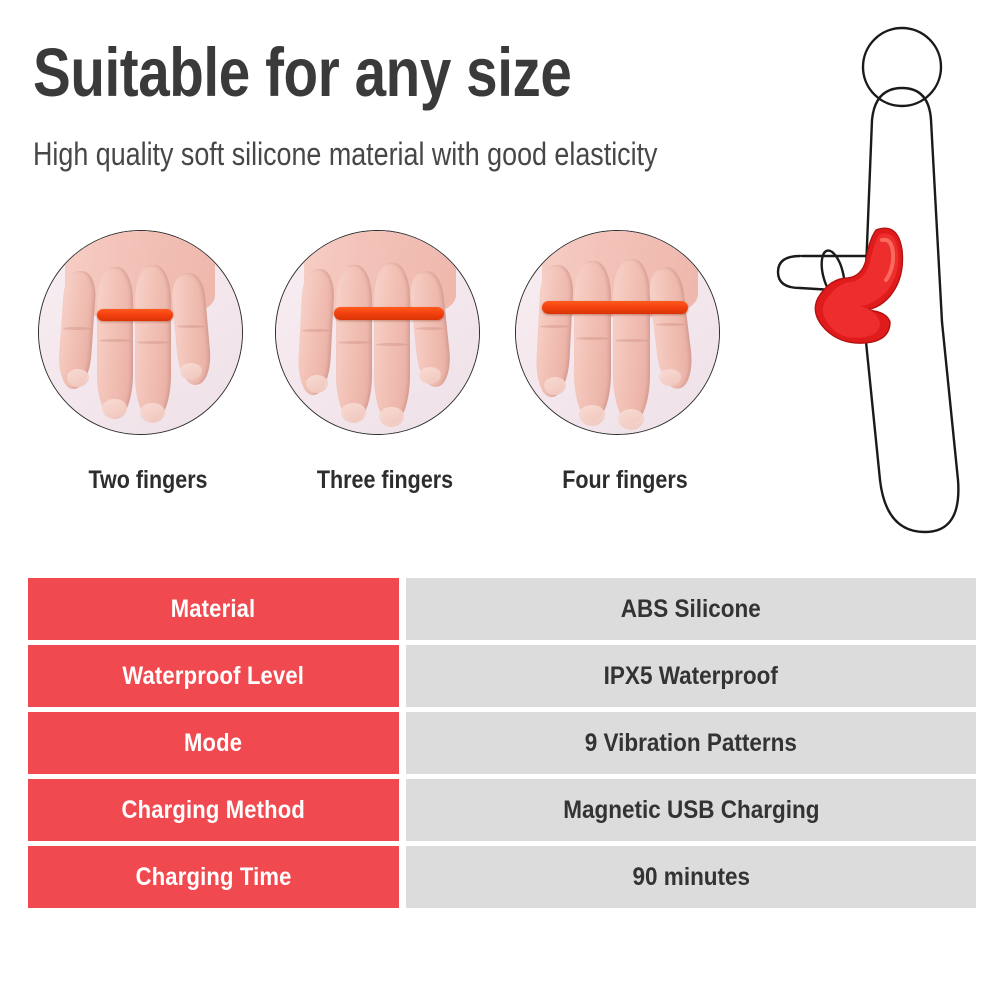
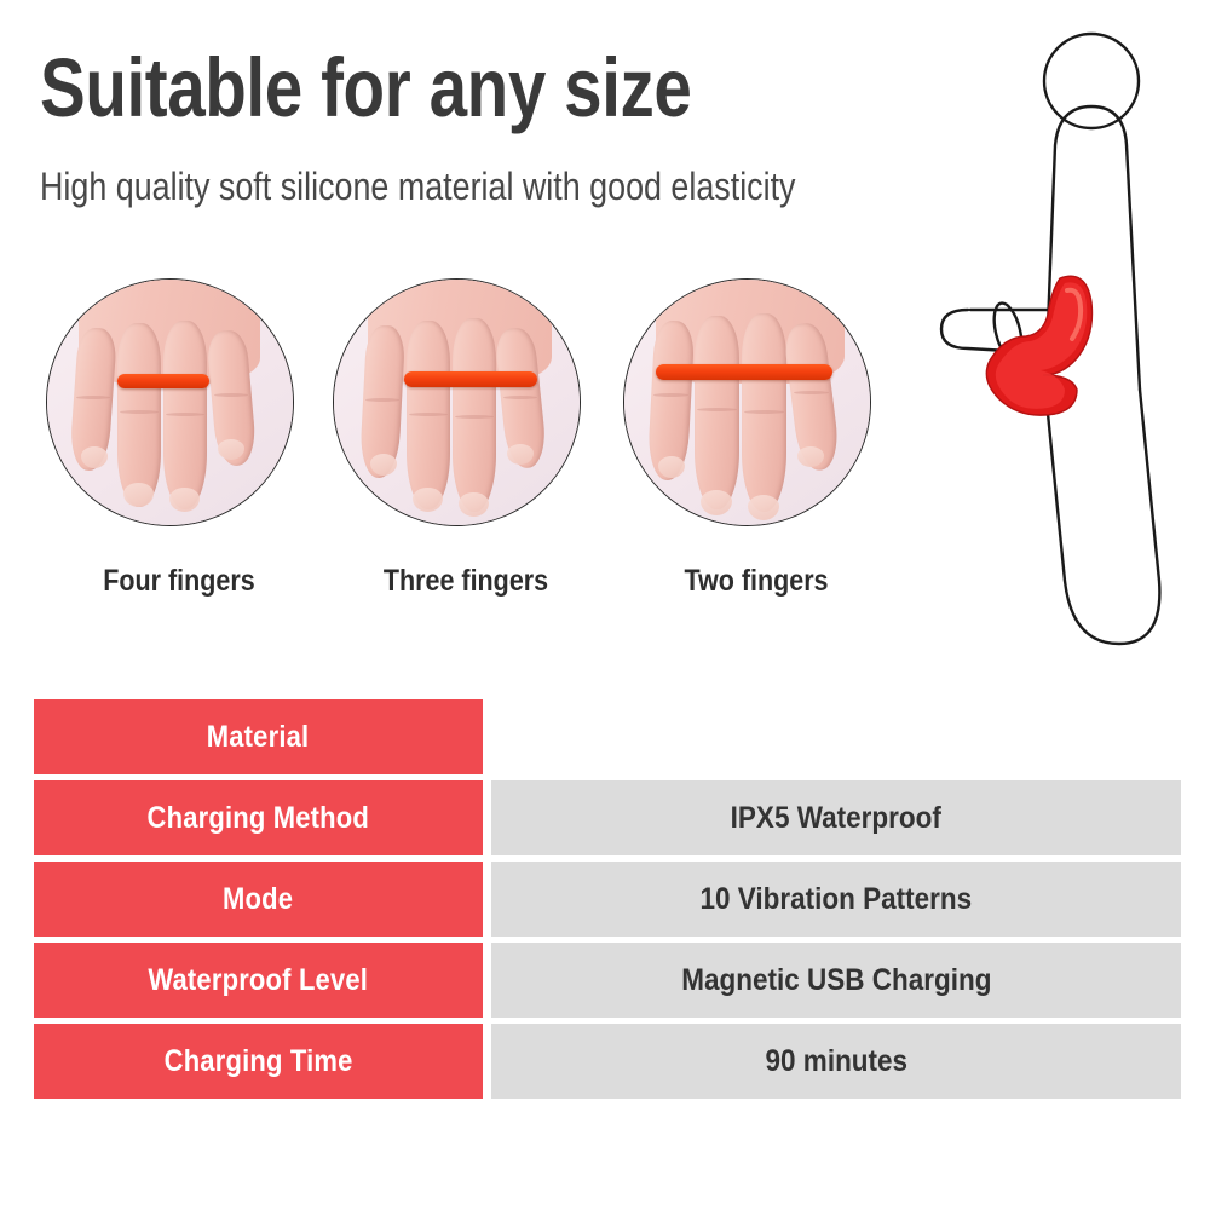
  Suitable for any size
  High quality soft silicone material with good elasticity
- Two fingers
+ Four fingers
  Three fingers
- Four fingers
+ Two fingers
  Material
- ABS Silicone
- Waterproof Level
+ Charging Method
  IPX5 Waterproof
  Mode
- 9 Vibration Patterns
+ 10 Vibration Patterns
- Charging Method
+ Waterproof Level
  Magnetic USB Charging
  Charging Time
  90 minutes
